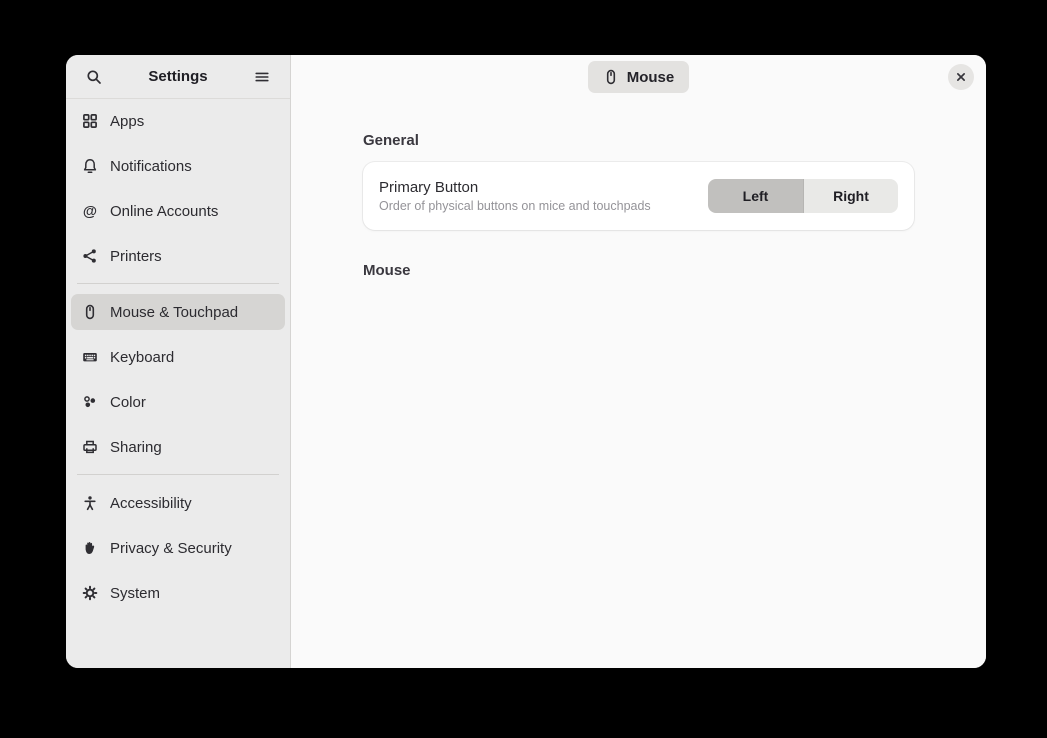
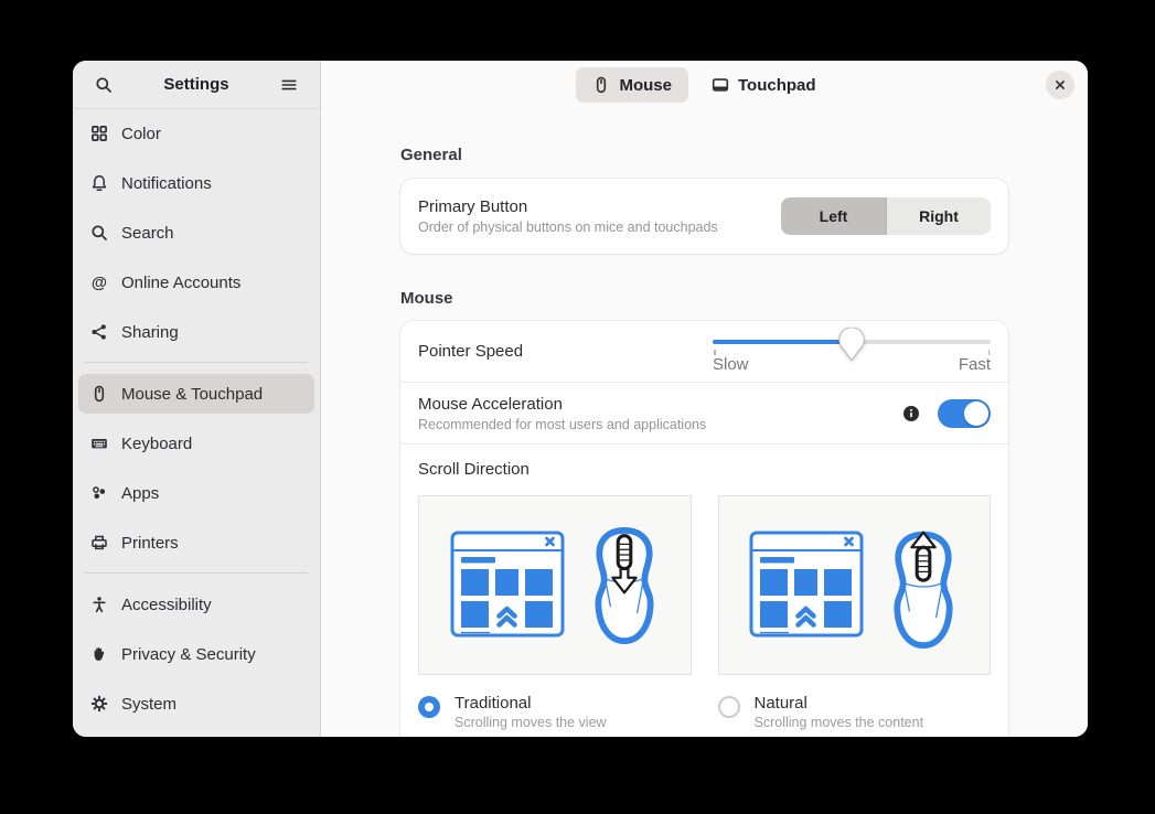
  Settings
- Apps
+ Color
  Notifications
+ Search
  @
  Online Accounts
- Printers
+ Sharing
  Mouse & Touchpad
  Keyboard
- Color
+ Apps
- Sharing
+ Printers
  Accessibility
  Privacy & Security
  System
  Mouse
+ Touchpad
  General
  Primary Button
  Order of physical buttons on mice and touchpads
  Left
  Right
  Mouse
+ Pointer Speed
+ Slow
+ Fast
+ Mouse Acceleration
+ Recommended for most users and applications
+ Scroll Direction
+ Traditional
+ Scrolling moves the view
+ Natural
+ Scrolling moves the content
